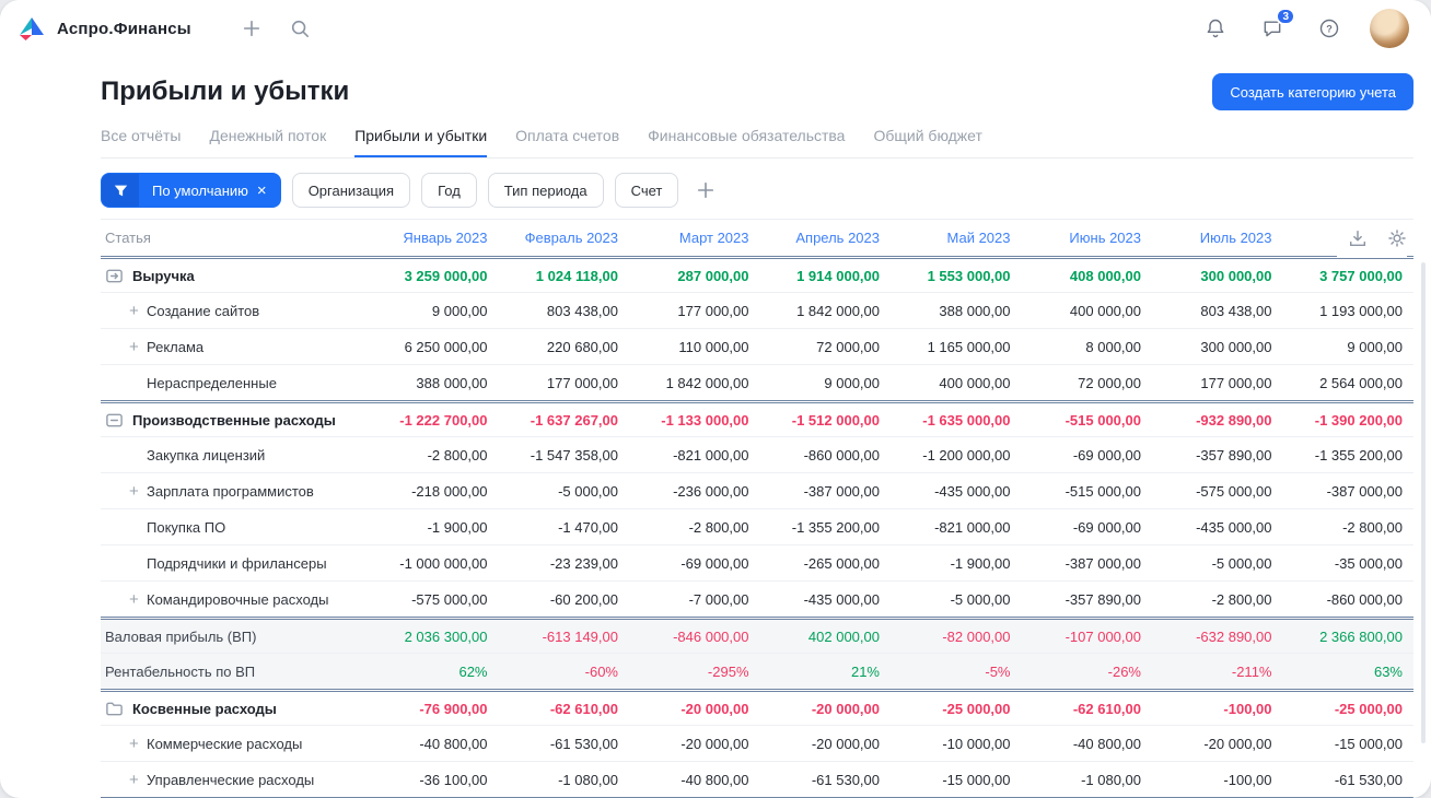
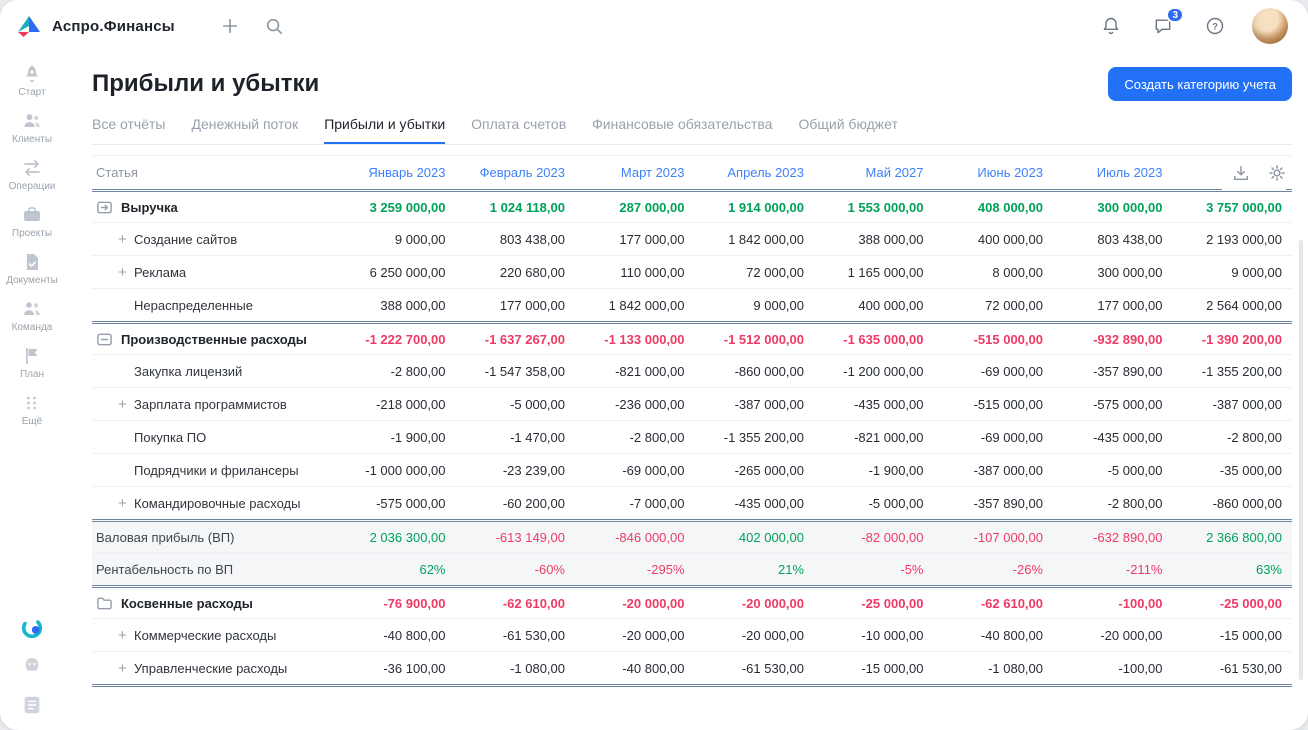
  Аспро.Финансы
  3
  ?
+ Старт
+ Клиенты
+ Операции
+ Проекты
+ Документы
+ Команда
+ План
+ Ещё
  Прибыли и убытки
  Создать категорию учета
  Все отчёты
  Денежный поток
  Прибыли и убытки
  Оплата счетов
  Финансовые обязательства
  Общий бюджет
- По умолчанию
- ×
- Организация
- Год
- Тип периода
- Счет
  Статья
  Январь 2023
  Февраль 2023
  Март 2023
  Апрель 2023
- Май 2023
+ Май 2027
  Июнь 2023
  Июль 2023
  Выручка
  3 259 000,00
  1 024 118,00
  287 000,00
  1 914 000,00
  1 553 000,00
  408 000,00
  300 000,00
  3 757 000,00
  +
  Создание сайтов
  9 000,00
  803 438,00
  177 000,00
  1 842 000,00
  388 000,00
  400 000,00
  803 438,00
- 1 193 000,00
+ 2 193 000,00
  +
  Реклама
  6 250 000,00
  220 680,00
  110 000,00
  72 000,00
  1 165 000,00
  8 000,00
  300 000,00
  9 000,00
  Нераспределенные
  388 000,00
  177 000,00
  1 842 000,00
  9 000,00
  400 000,00
  72 000,00
  177 000,00
  2 564 000,00
  Производственные расходы
  -1 222 700,00
  -1 637 267,00
  -1 133 000,00
  -1 512 000,00
  -1 635 000,00
  -515 000,00
  -932 890,00
  -1 390 200,00
  Закупка лицензий
  -2 800,00
  -1 547 358,00
  -821 000,00
  -860 000,00
  -1 200 000,00
  -69 000,00
  -357 890,00
  -1 355 200,00
  +
  Зарплата программистов
  -218 000,00
  -5 000,00
  -236 000,00
  -387 000,00
  -435 000,00
  -515 000,00
  -575 000,00
  -387 000,00
  Покупка ПО
  -1 900,00
  -1 470,00
  -2 800,00
  -1 355 200,00
  -821 000,00
  -69 000,00
  -435 000,00
  -2 800,00
  Подрядчики и фрилансеры
  -1 000 000,00
  -23 239,00
  -69 000,00
  -265 000,00
  -1 900,00
  -387 000,00
  -5 000,00
  -35 000,00
  +
  Командировочные расходы
  -575 000,00
  -60 200,00
  -7 000,00
  -435 000,00
  -5 000,00
  -357 890,00
  -2 800,00
  -860 000,00
  Валовая прибыль (ВП)
  2 036 300,00
  -613 149,00
  -846 000,00
  402 000,00
  -82 000,00
  -107 000,00
  -632 890,00
  2 366 800,00
  Рентабельность по ВП
  62%
  -60%
  -295%
  21%
  -5%
  -26%
  -211%
  63%
  Косвенные расходы
  -76 900,00
  -62 610,00
  -20 000,00
  -20 000,00
  -25 000,00
  -62 610,00
  -100,00
  -25 000,00
  +
  Коммерческие расходы
  -40 800,00
  -61 530,00
  -20 000,00
  -20 000,00
  -10 000,00
  -40 800,00
  -20 000,00
  -15 000,00
  +
  Управленческие расходы
  -36 100,00
  -1 080,00
  -40 800,00
  -61 530,00
  -15 000,00
  -1 080,00
  -100,00
  -61 530,00
